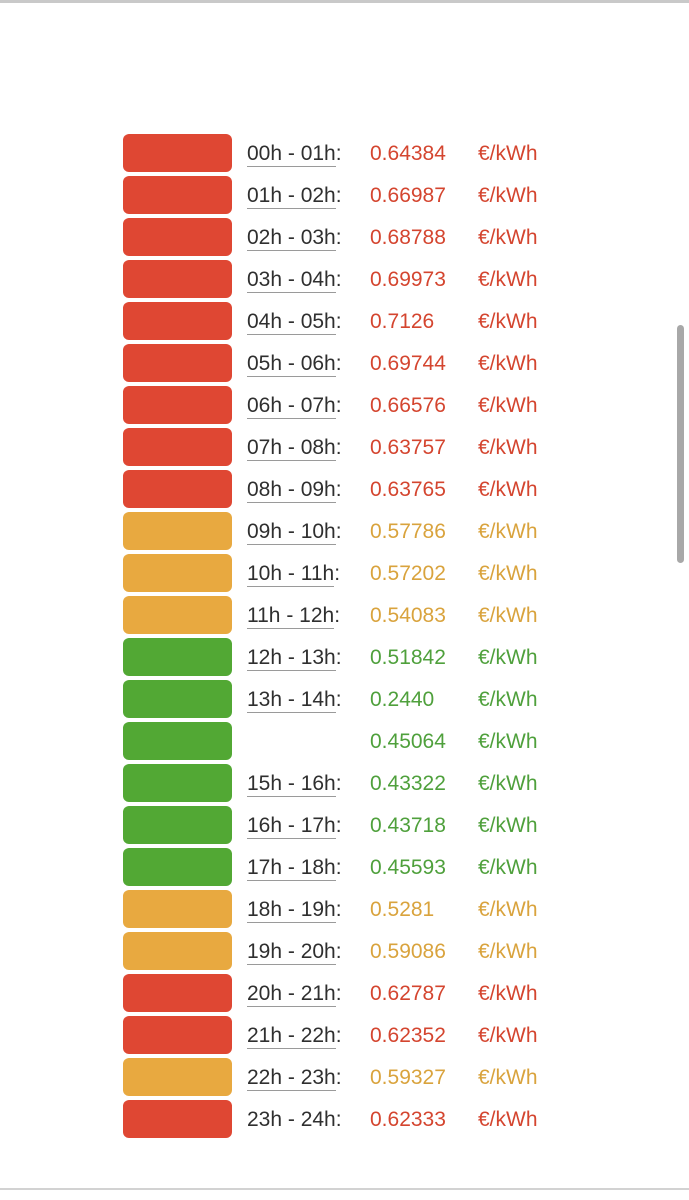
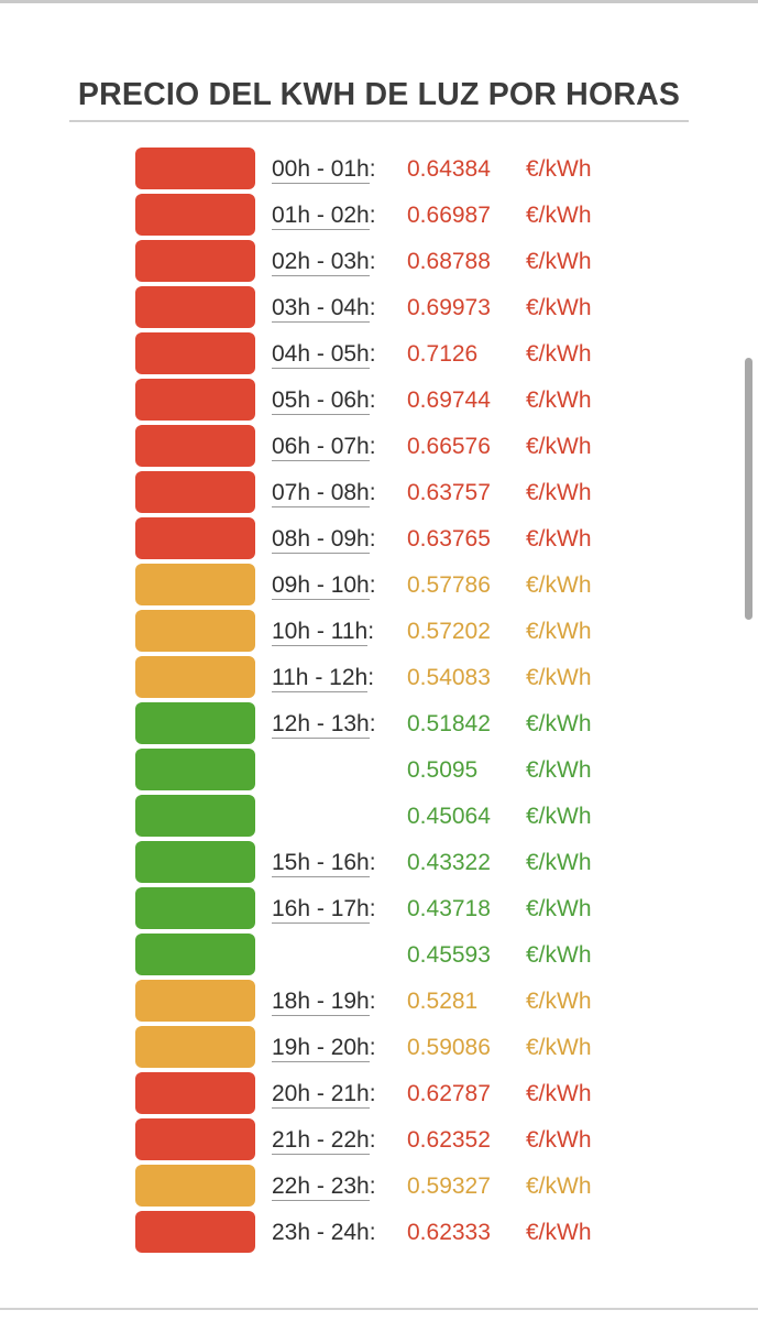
+ PRECIO DEL KWH DE LUZ POR HORAS
  00h - 01h:
  0.64384
  €/kWh
  01h - 02h:
  0.66987
  €/kWh
  02h - 03h:
  0.68788
  €/kWh
  03h - 04h:
  0.69973
  €/kWh
  04h - 05h:
  0.7126
  €/kWh
  05h - 06h:
  0.69744
  €/kWh
  06h - 07h:
  0.66576
  €/kWh
  07h - 08h:
  0.63757
  €/kWh
  08h - 09h:
  0.63765
  €/kWh
  09h - 10h:
  0.57786
  €/kWh
  10h - 11h:
  0.57202
  €/kWh
  11h - 12h:
  0.54083
  €/kWh
  12h - 13h:
  0.51842
  €/kWh
- 13h - 14h:
- 0.2440
+ 0.5095
  €/kWh
  0.45064
  €/kWh
  15h - 16h:
  0.43322
  €/kWh
  16h - 17h:
  0.43718
  €/kWh
- 17h - 18h:
  0.45593
  €/kWh
  18h - 19h:
  0.5281
  €/kWh
  19h - 20h:
  0.59086
  €/kWh
  20h - 21h:
  0.62787
  €/kWh
  21h - 22h:
  0.62352
  €/kWh
  22h - 23h:
  0.59327
  €/kWh
  23h - 24h:
  0.62333
  €/kWh
